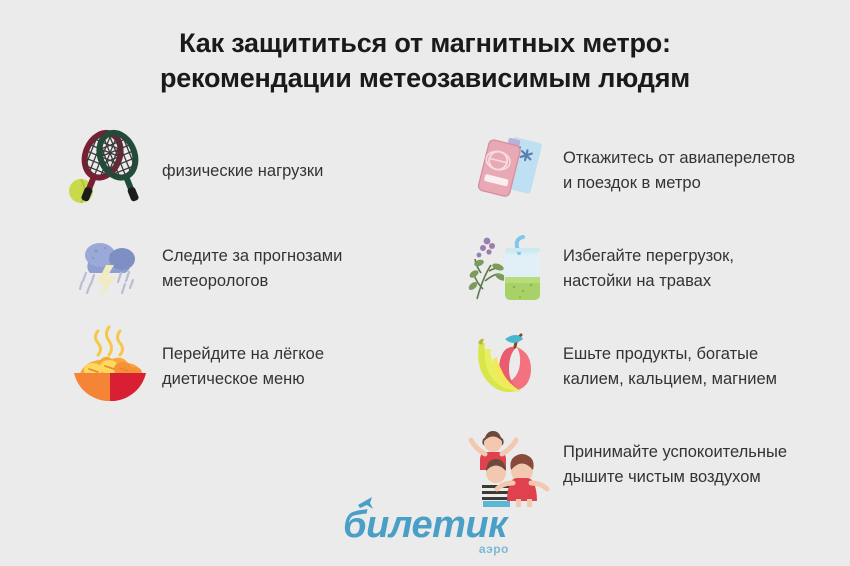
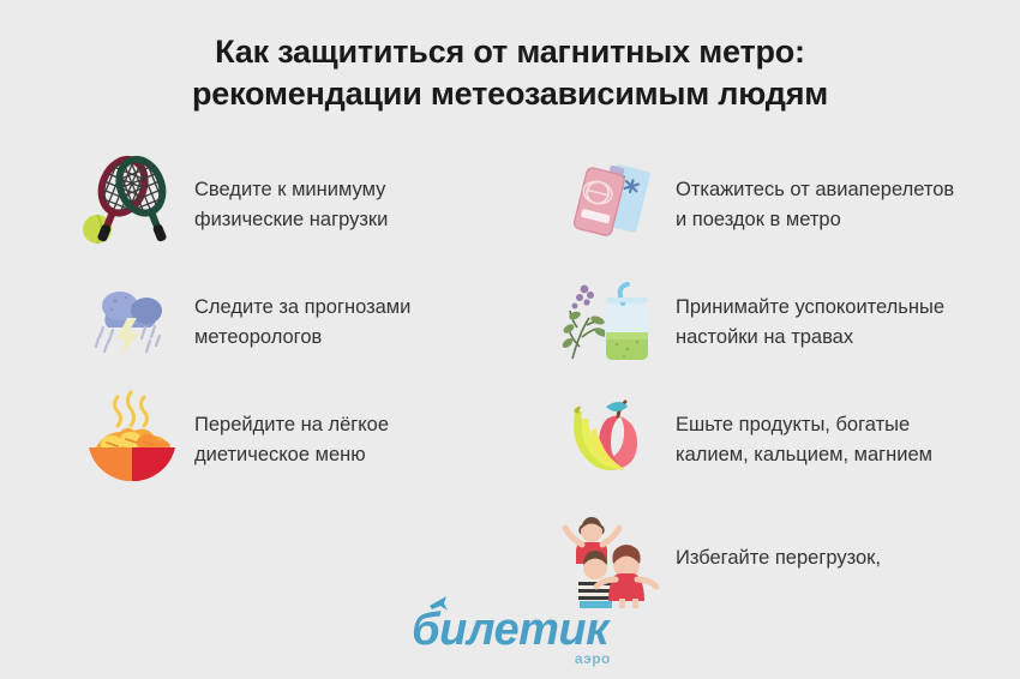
  Как защититься от магнитных метро:
  рекомендации метеозависимым людям
+ Сведите к минимуму
  физические нагрузки
  Следите за прогнозами
  метеорологов
  Перейдите на лёгкое
  диетическое меню
  Откажитесь от авиаперелетов
  и поездок в метро
- Избегайте перегрузок,
+ Принимайте успокоительные
  настойки на травах
  Ешьте продукты, богатые
  калием, кальцием, магнием
- Принимайте успокоительные
+ Избегайте перегрузок,
- дышите чистым воздухом
  билетик
  аэро
